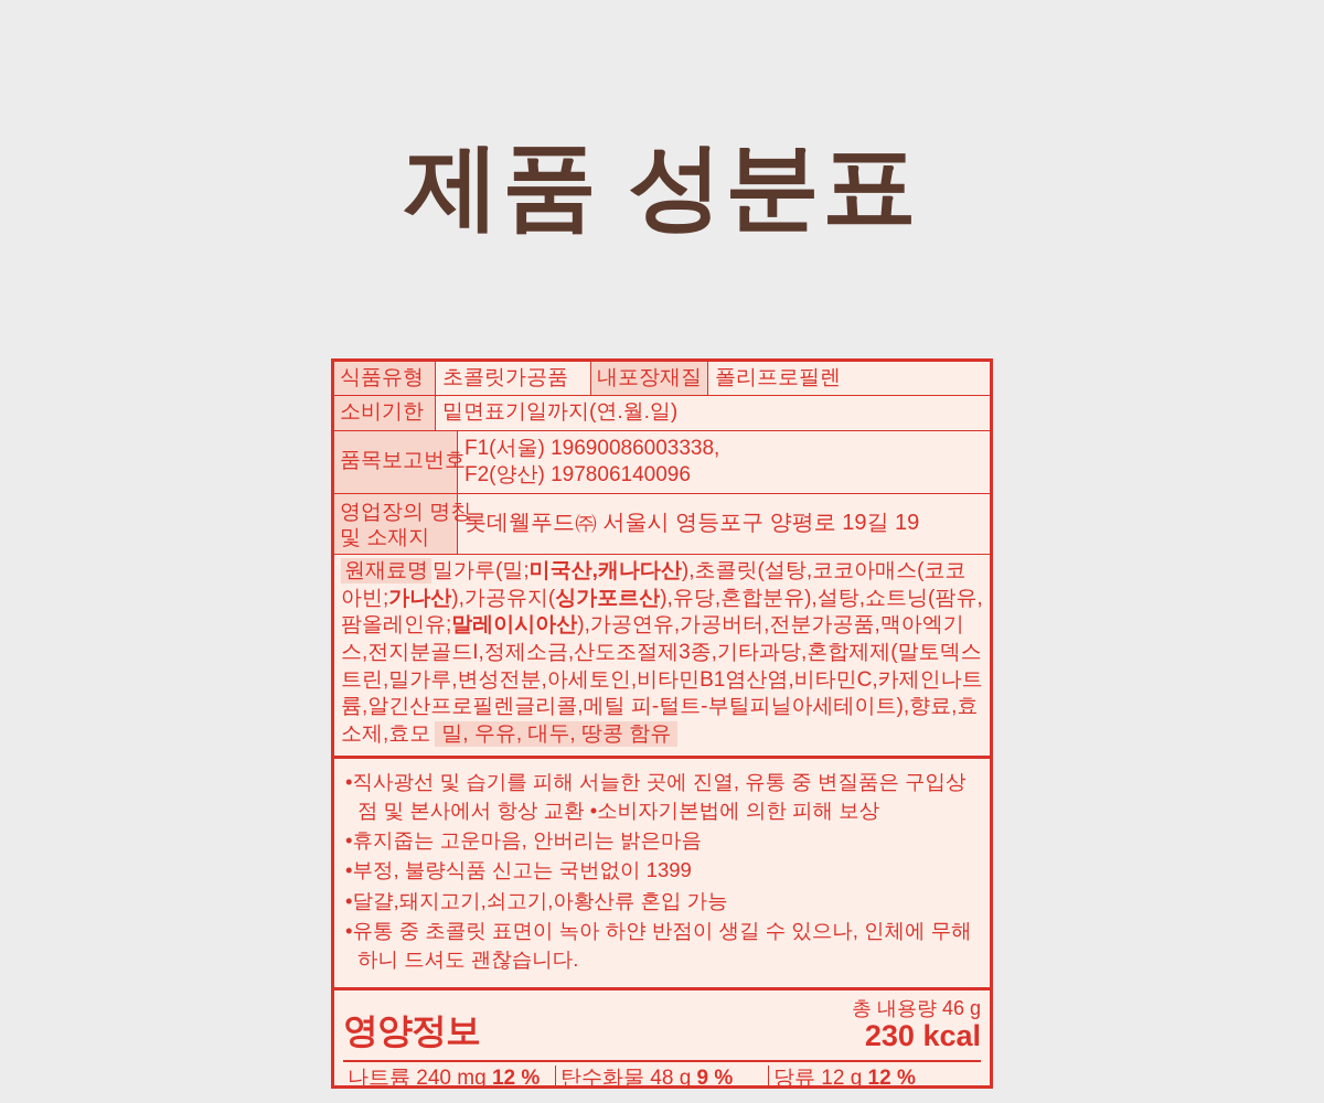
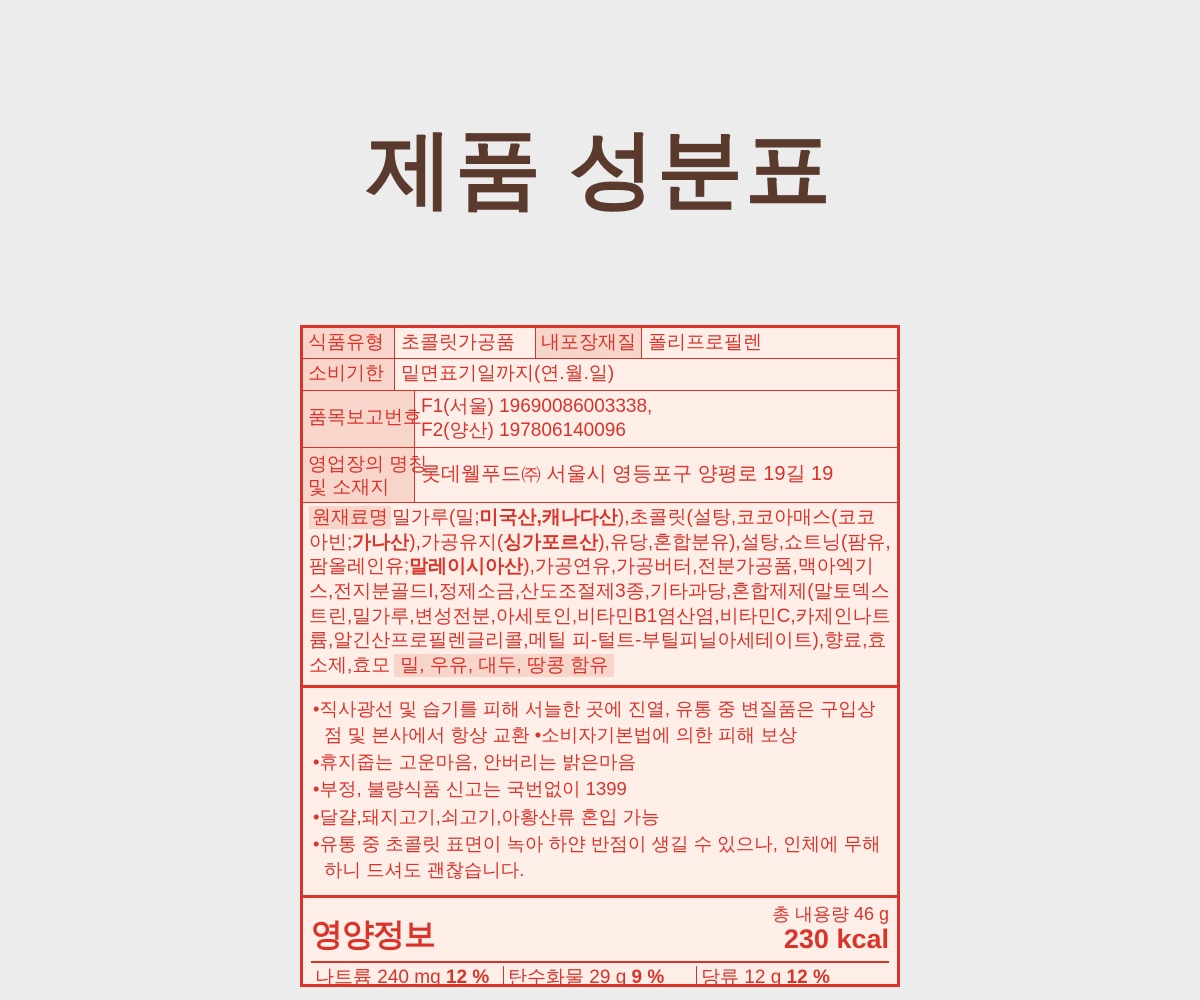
  제품 성분표
  식품유형
  초콜릿가공품
  내포장재질
  폴리프로필렌
  소비기한
  밑면표기일까지(연.월.일)
  품목보고번호
  F1(서울) 19690086003338,
  F2(양산) 197806140096
  영업장의 명
  및 소재지
  롯데웰푸드㈜ 서울시 영등포구 양평로 19길 19
  원재료명 밀가루(밀;미국산,캐나다산),초콜릿(설탕,코코아매스(코코아빈;가나산),가공유지(싱가포르산),유당,혼합분유),설탕,쇼트닝(팜유,팜올레인유;말레이시아산),가공연유,가공버터,전분가공품,맥아엑기스,전지분골드I,정제소금,산도조절제3종,기타과당,혼합제제(말토덱스트린,밀가루,변성전분,아세토인,비타민B1염산염,비타민C,카제인나트륨,알긴산프로필렌글리콜,메틸 피-털트-부틸피닐아세테이트),향료,효소제,효모 밀, 우유, 대두, 땅콩 함유
  •직사광선 및 습기를 피해 서늘한 곳에 진열, 유통 중 변질품은 구입상점 및 본사에서 항상 교환 •소비자기본법에 의한 피해 보상
  •휴지줍는 고운마음, 안버리는 밝은마음
  •부정, 불량식품 신고는 국번없이 1399
  •달걀,돼지고기,쇠고기,아황산류 혼입 가능
  •유통 중 초콜릿 표면이 녹아 하얀 반점이 생길 수 있으나, 인체에 무해하니 드셔도 괜찮습니다.
  영양정보
  총 내용량 46 g
  230 kcal
  나트륨 240 mg 12 %
- 탄수화물 48 g 9 %
+ 탄수화물 29 g 9 %
  당류 12 g 12 %
